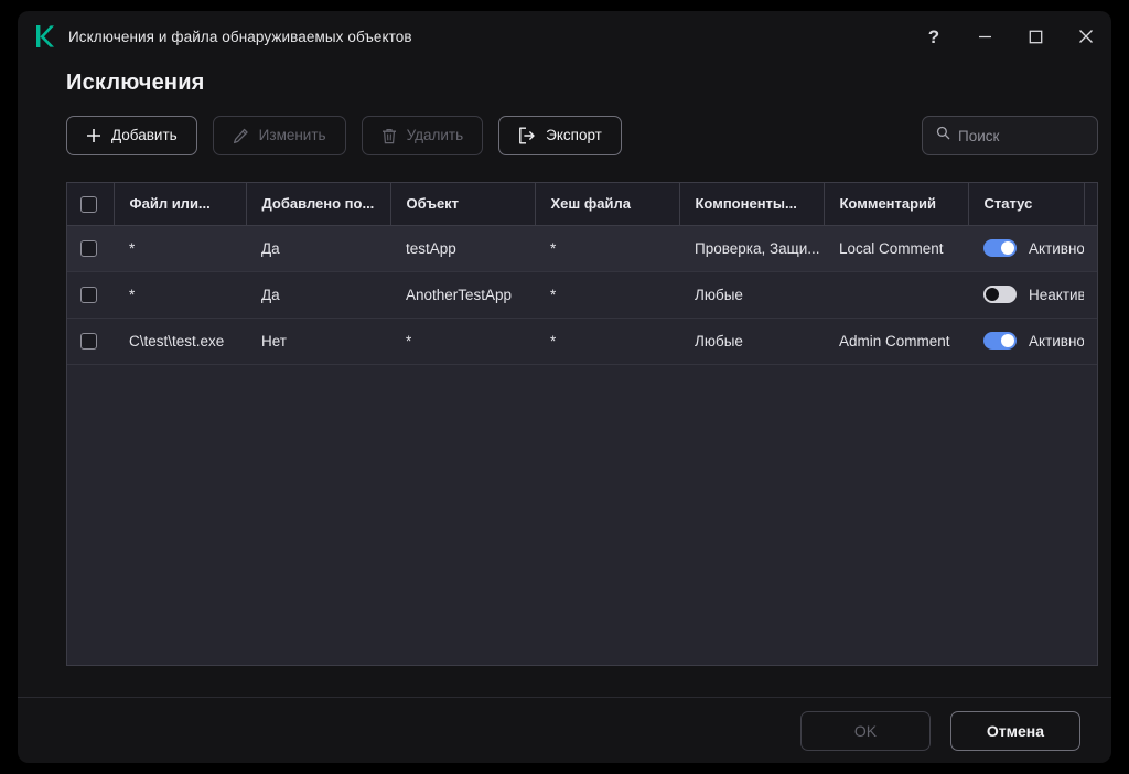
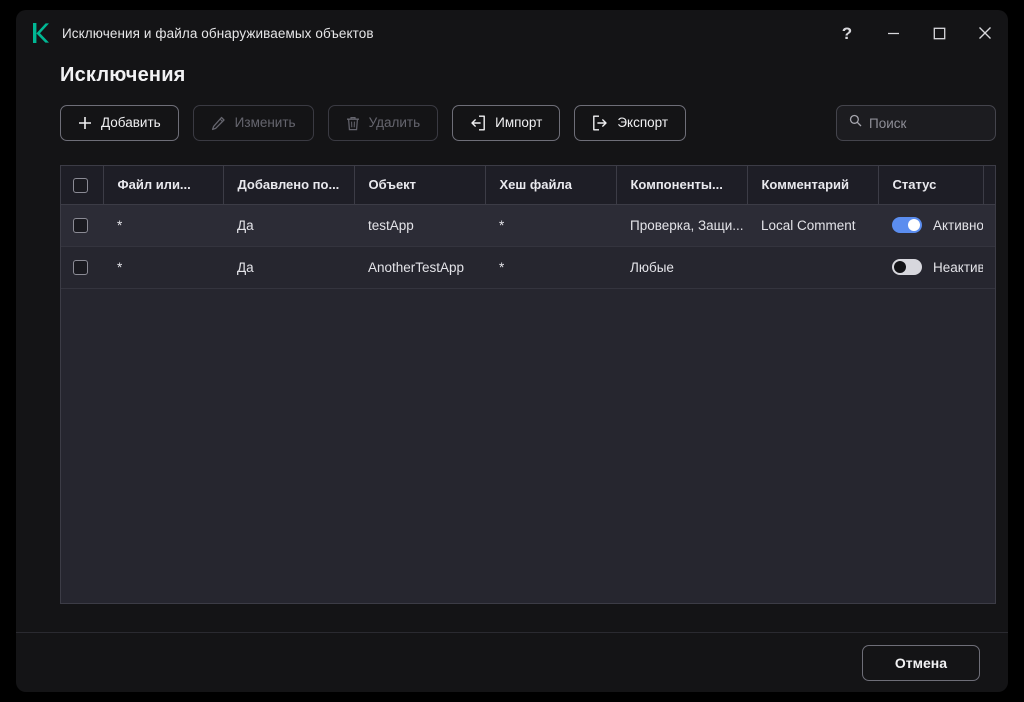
  Исключения и файла обнаруживаемых объектов
  ?
  Исключения
  Добавить
  Изменить
  Удалить
+ Импорт
  Экспорт
  Поиск
  	Файл или...	Добавлено по...	Объект	Хеш файла	Компоненты...	Комментарий	Статус
  	*	Да	testApp	*	Проверка, Защи...	Local Comment	Активно
  	*	Да	AnotherTestApp	*	Любые		Неактив
- 	C\test\test.exe	Нет	*	*	Любые	Admin Comment	Активно
- OK
  Отмена
